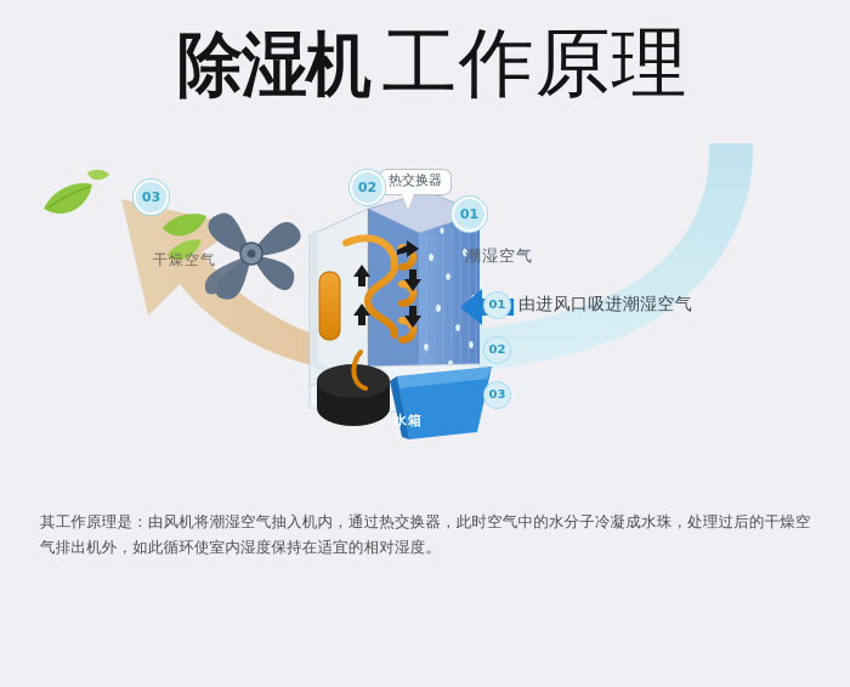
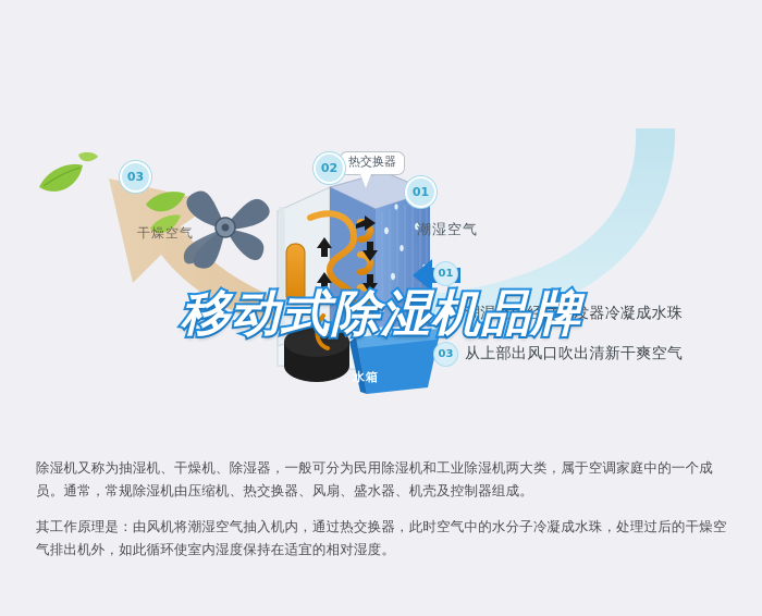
- 除湿机 工作原理
  干燥空气
  潮湿空气
  水箱
  热交换器
  03
  02
  01
  01
- 由进风口吸进潮湿空气
  02
+ 潮湿空气经过蒸发器冷凝成水珠
  03
+ 从上部出风口吹出清新干爽空气
+ 移动式除湿机品牌
+ 除湿机又称为抽湿机、干燥机、除湿器，一般可分为民用除湿机和工业除湿机两大类，属于空调家庭中的一个成员。通常，常规除湿机由压缩机、热交换器、风扇、盛水器、机壳及控制器组成。
  其工作原理是：由风机将潮湿空气抽入机内，通过热交换器，此时空气中的水分子冷凝成水珠，处理过后的干燥空气排出机外，如此循环使室内湿度保持在适宜的相对湿度。
